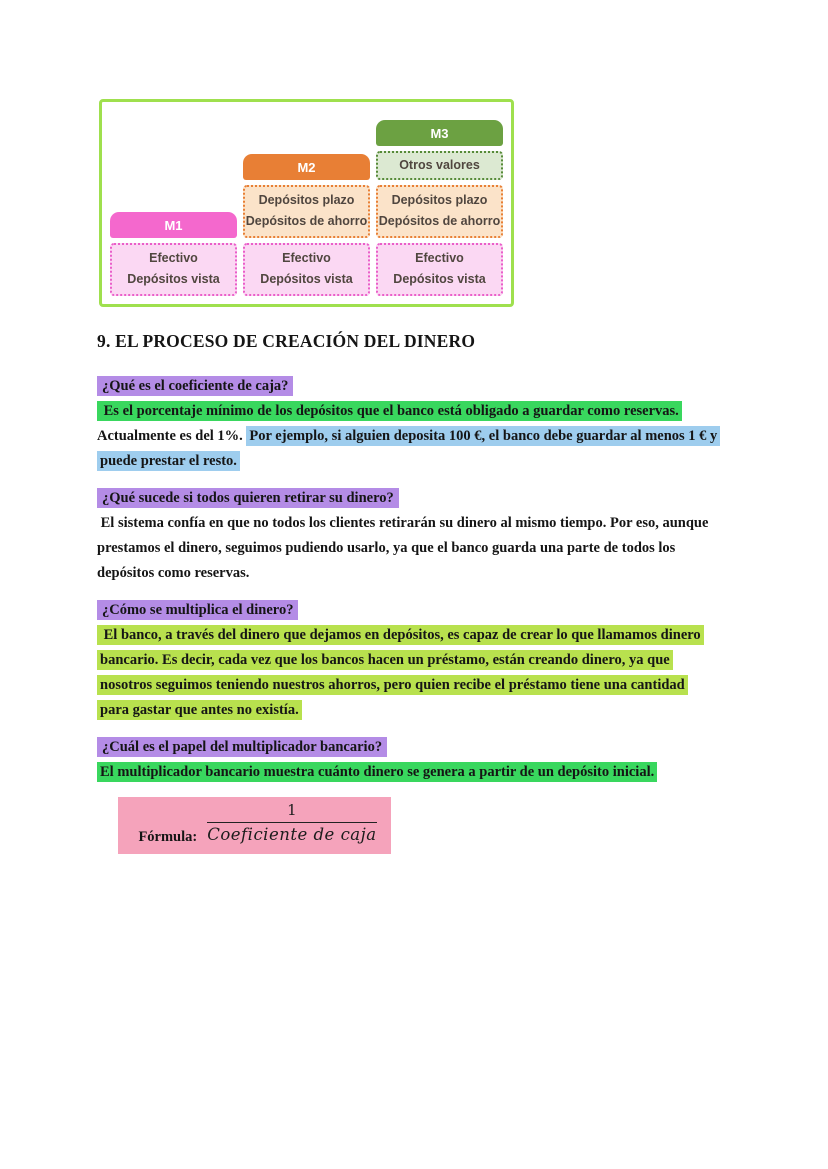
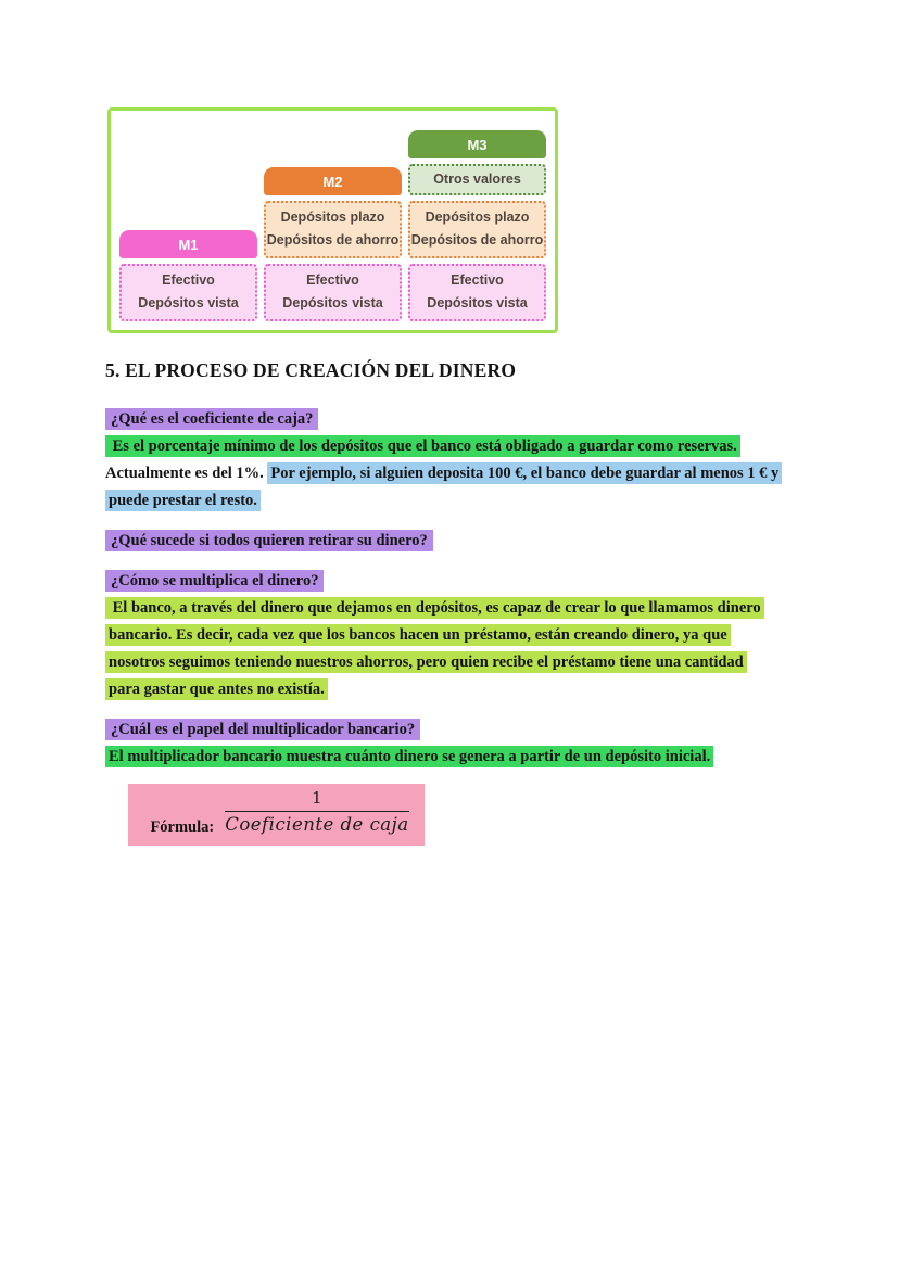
  M1
  Efectivo
  Depósitos vista
  M2
  Depósitos plazo
  Depósitos de ahorro
  Efectivo
  Depósitos vista
  M3
  Otros valores
  Depósitos plazo
  Depósitos de ahorro
  Efectivo
  Depósitos vista
- 9. EL PROCESO DE CREACIÓN DEL DINERO
+ 5. EL PROCESO DE CREACIÓN DEL DINERO
  ¿Qué es el coeficiente de caja?
  Es el porcentaje mínimo de los depósitos que el banco está obligado a guardar como reservas.
  Actualmente es del 1%. Por ejemplo, si alguien deposita 100 €, el banco debe guardar al menos 1 € y
  puede prestar el resto.
  ¿Qué sucede si todos quieren retirar su dinero?
- El sistema confía en que no todos los clientes retirarán su dinero al mismo tiempo. Por eso, aunque
- prestamos el dinero, seguimos pudiendo usarlo, ya que el banco guarda una parte de todos los
- depósitos como reservas.
  ¿Cómo se multiplica el dinero?
  El banco, a través del dinero que dejamos en depósitos, es capaz de crear lo que llamamos dinero
  bancario. Es decir, cada vez que los bancos hacen un préstamo, están creando dinero, ya que
  nosotros seguimos teniendo nuestros ahorros, pero quien recibe el préstamo tiene una cantidad
  para gastar que antes no existía.
  ¿Cuál es el papel del multiplicador bancario?
  El multiplicador bancario muestra cuánto dinero se genera a partir de un depósito inicial.
  Fórmula:
  1
  Coeficiente de caja
